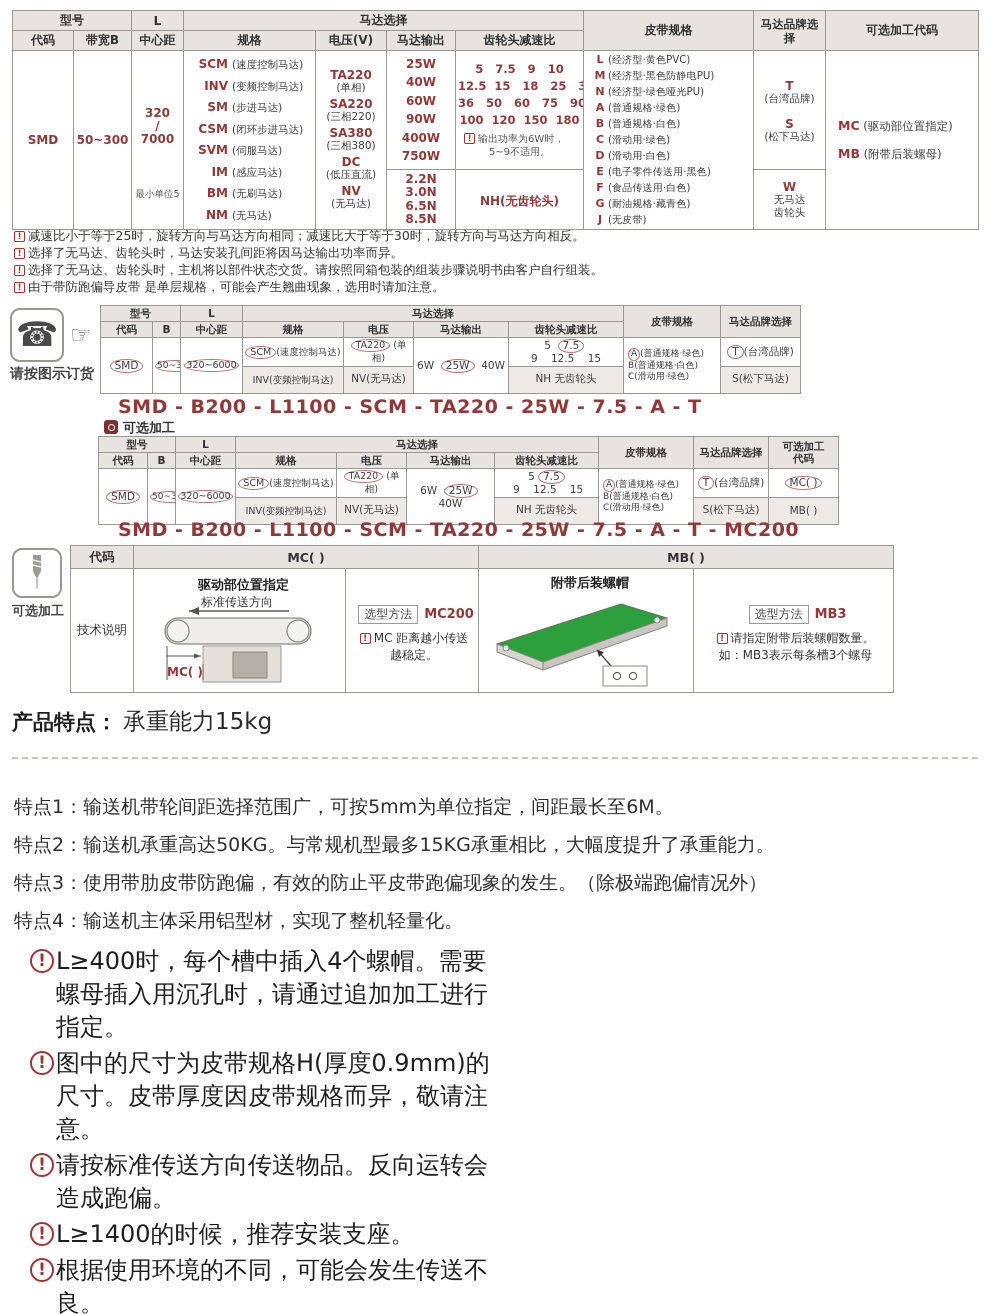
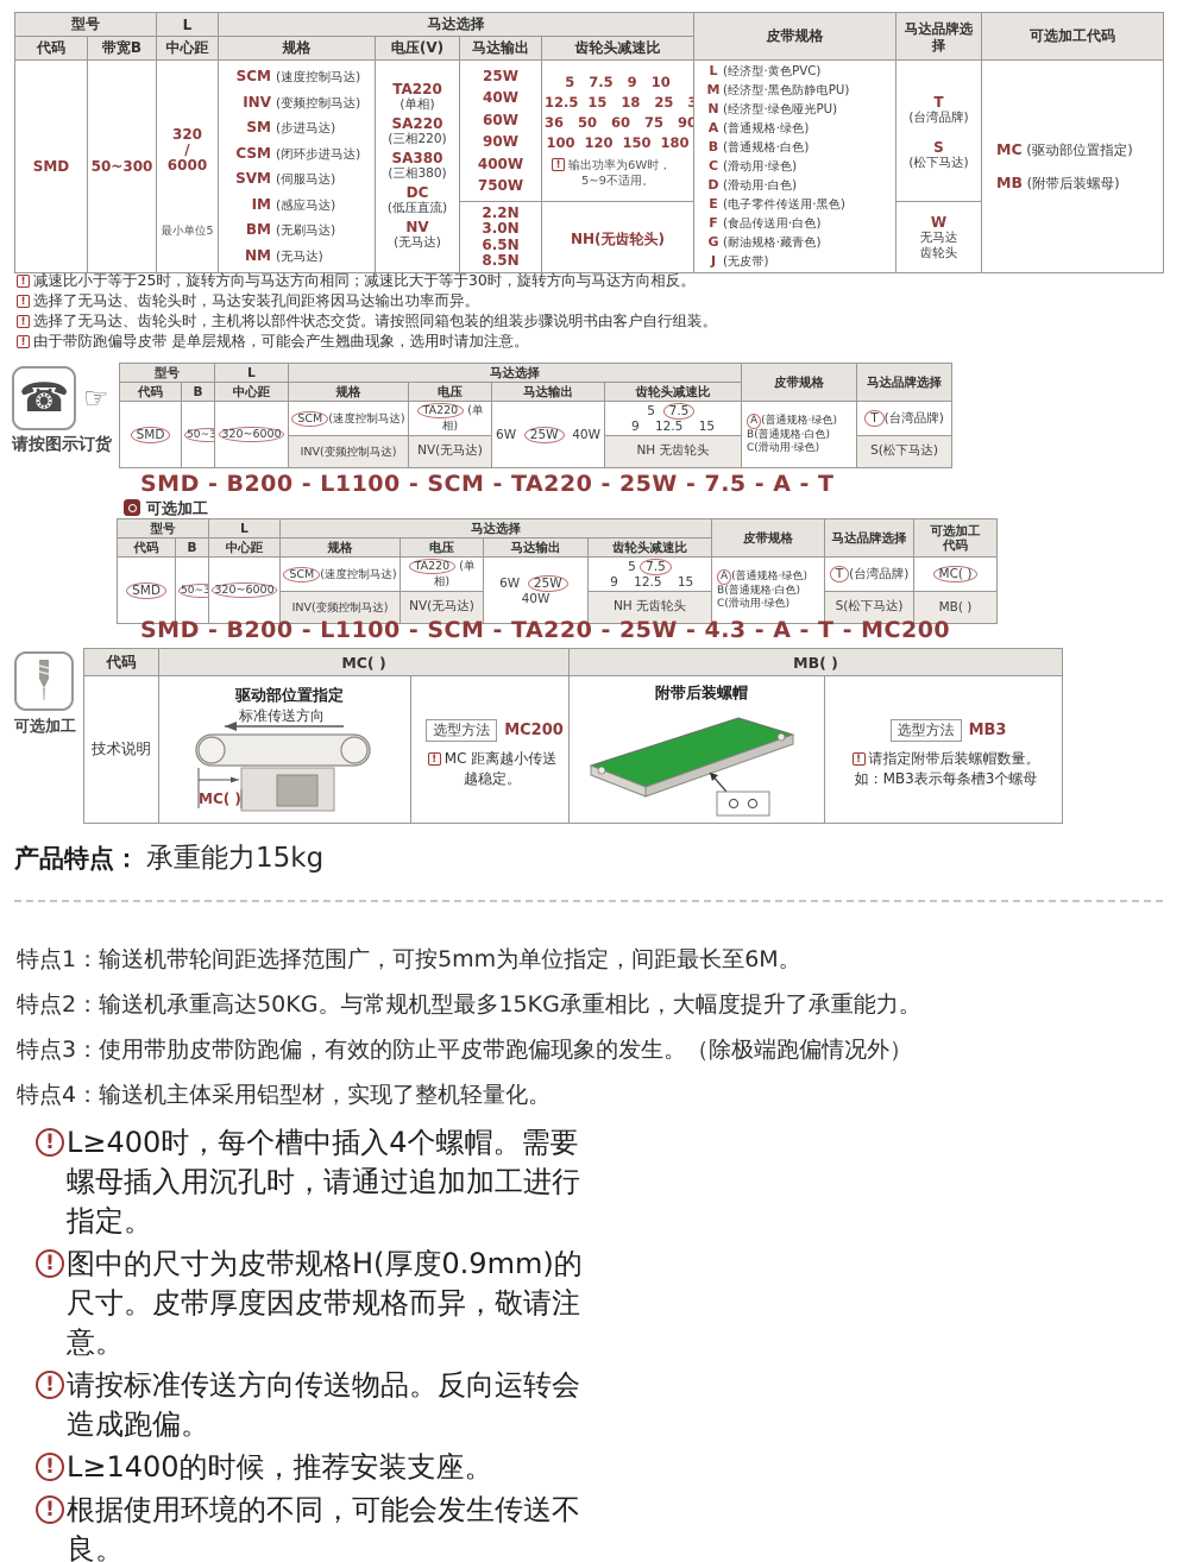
  型号	L	马达选择	皮带规格	马达品牌选择	可选加工代码
  代码	带宽B	中心距	规格	电压(V)	马达输出	齿轮头减速比
- SMD	50~300	320 / 7000 最小单位5	SCM (速度控制马达) INV (变频控制马达) SM (步进马达) CSM (闭环步进马达) SVM (伺服马达) IM (感应马达) BM (无刷马达) NM (无马达)	TA220(单相) SA220(三相220) SA380(三相380) DC(低压直流) NV(无马达)	25W 40W 60W 90W 400W 750W	5 7.5 9 10 12.5 15 18 25 3 36 50 60 75 90 100 120 150 180 ! 输出功率为6W时， 5~9不适用。	L (经济型·黄色PVC) M (经济型·黑色防静电PU) N (经济型·绿色哑光PU) A (普通规格·绿色) B (普通规格·白色) C (滑动用·绿色) D (滑动用·白色) E (电子零件传送用·黑色) F (食品传送用·白色) G (耐油规格·藏青色) J (无皮带)	T(台湾品牌) S(松下马达)	MC (驱动部位置指定) MB (附带后装螺母)
+ SMD	50~300	320 / 6000 最小单位5	SCM (速度控制马达) INV (变频控制马达) SM (步进马达) CSM (闭环步进马达) SVM (伺服马达) IM (感应马达) BM (无刷马达) NM (无马达)	TA220(单相) SA220(三相220) SA380(三相380) DC(低压直流) NV(无马达)	25W 40W 60W 90W 400W 750W	5 7.5 9 10 12.5 15 18 25 3 36 50 60 75 90 100 120 150 180 ! 输出功率为6W时， 5~9不适用。	L (经济型·黄色PVC) M (经济型·黑色防静电PU) N (经济型·绿色哑光PU) A (普通规格·绿色) B (普通规格·白色) C (滑动用·绿色) D (滑动用·白色) E (电子零件传送用·黑色) F (食品传送用·白色) G (耐油规格·藏青色) J (无皮带)	T(台湾品牌) S(松下马达)	MC (驱动部位置指定) MB (附带后装螺母)
  2.2N 3.0N 6.5N 8.5N	NH(无齿轮头)	W 无马达 齿轮头
  ! 减速比小于等于25时，旋转方向与马达方向相同；减速比大于等于30时，旋转方向与马达方向相反。
  ! 选择了无马达、齿轮头时，马达安装孔间距将因马达输出功率而异。
  ! 选择了无马达、齿轮头时，主机将以部件状态交货。请按照同箱包装的组装步骤说明书由客户自行组装。
  ! 由于带防跑偏导皮带 是单层规格，可能会产生翘曲现象，选用时请加注意。
  ☎
  ☞
  请按图示订货
  型号	L	马达选择	皮带规格	马达品牌选择
  代码	B	中心距	规格	电压	马达输出	齿轮头减速比
  SMD	50~3	320~6000	SCM (速度控制马达)	TA220 (单相)	6W 25W 40W	5 7.5 9 12.5 15	A (普通规格·绿色) B(普通规格·白色) C(滑动用·绿色)	T (台湾品牌)
  INV(变频控制马达)	NV(无马达)	NH 无齿轮头	S(松下马达)
  SMD - B200 - L1100 - SCM - TA220 - 25W - 7.5 - A - T
  可选加工
  型号	L	马达选择	皮带规格	马达品牌选择	可选加工代码
  代码	B	中心距	规格	电压	马达输出	齿轮头减速比
  SMD	50~3	320~6000	SCM (速度控制马达)	TA220 (单相)	6W 25W 40W	5 7.5 9 12.5 15	A (普通规格·绿色) B(普通规格·白色) C(滑动用·绿色)	T (台湾品牌)	MC( )
  INV(变频控制马达)	NV(无马达)	NH 无齿轮头	S(松下马达)	MB( )
- SMD - B200 - L1100 - SCM - TA220 - 25W - 7.5 - A - T - MC200
+ SMD - B200 - L1100 - SCM - TA220 - 25W - 4.3 - A - T - MC200
  可选加工
  代码	MC( )	MB( )
  技术说明	驱动部位置指定 标准传送方向 MC( )	选型方法 MC200 ! MC 距离越小传送 越稳定。	附带后装螺帽	选型方法 MB3 ! 请指定附带后装螺帽数量。 如：MB3表示每条槽3个螺母
  产品特点： 承重能力15kg
  特点1：输送机带轮间距选择范围广，可按5mm为单位指定，间距最长至6M。
  特点2：输送机承重高达50KG。与常规机型最多15KG承重相比，大幅度提升了承重能力。
  特点3：使用带肋皮带防跑偏，有效的防止平皮带跑偏现象的发生。（除极端跑偏情况外）
  特点4：输送机主体采用铝型材，实现了整机轻量化。
  !
  L≥400时，每个槽中插入4个螺帽。需要螺母插入用沉孔时，请通过追加加工进行指定。
  !
  图中的尺寸为皮带规格H(厚度0.9mm)的尺寸。皮带厚度因皮带规格而异，敬请注意。
  !
  请按标准传送方向传送物品。反向运转会造成跑偏。
  !
  L≥1400的时候，推荐安装支座。
  !
  根据使用环境的不同，可能会发生传送不良。
